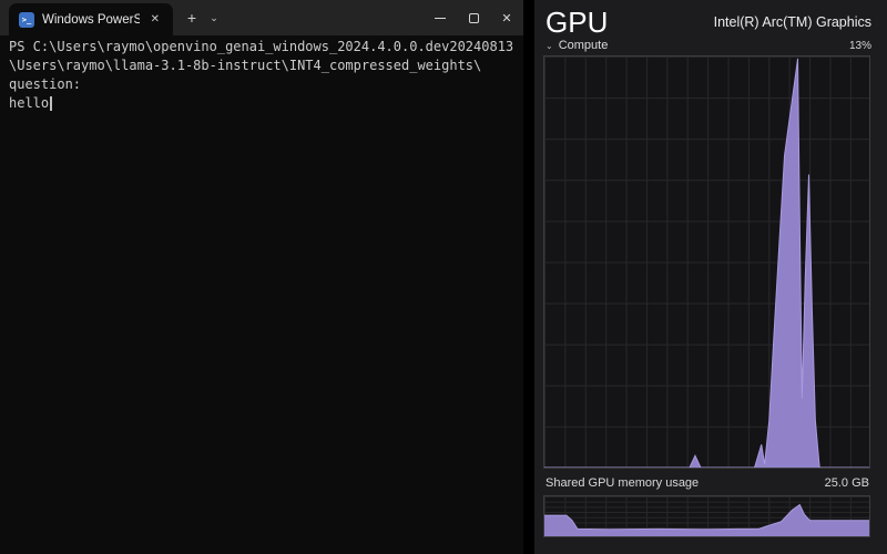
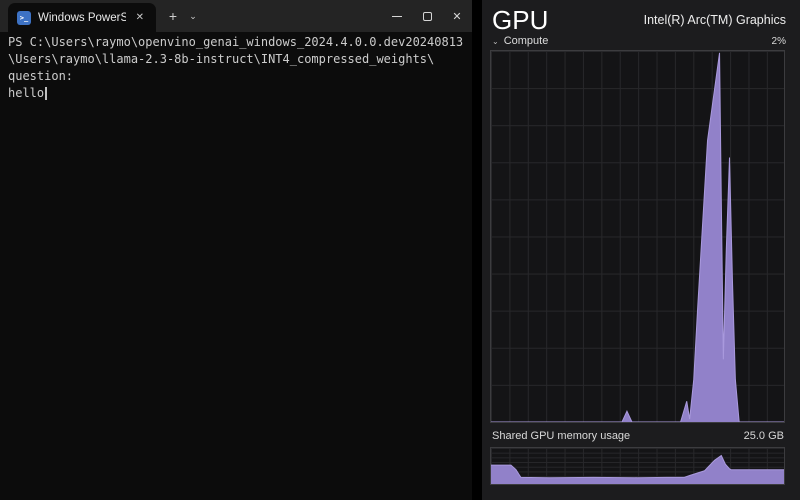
  >_
  Windows PowerS
  ✕
  +
  ⌄
  ✕
  PS C:\Users\raymo\openvino_genai_windows_2024.4.0.0.dev20240813
- \Users\raymo\llama-3.1-8b-instruct\INT4_compressed_weights\
+ \Users\raymo\llama-2.3-8b-instruct\INT4_compressed_weights\
  question:
  hello
  GPU
  Intel(R) Arc(TM) Graphics
  ⌄
  Compute
- 13%
+ 2%
  Shared GPU memory usage
  25.0 GB
